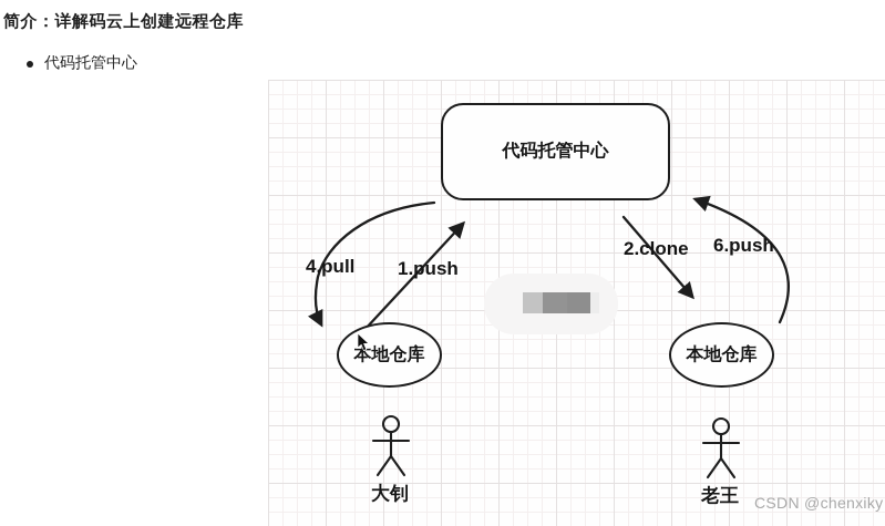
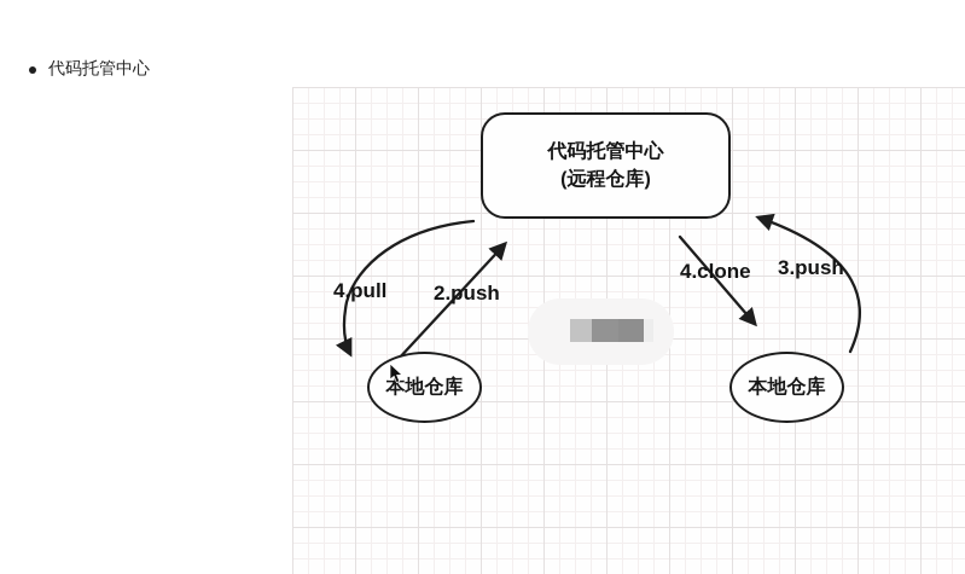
- 简介：详解码云上创建远程仓库
  代码托管中心
  代码托管中心
+ (远程仓库)
  本地仓库
  本地仓库
  4.pull
- 1.push
+ 2.push
- 2.clone
+ 4.clone
- 6.push
+ 3.push
- 大钊
- 老王
- CSDN @chenxiky
